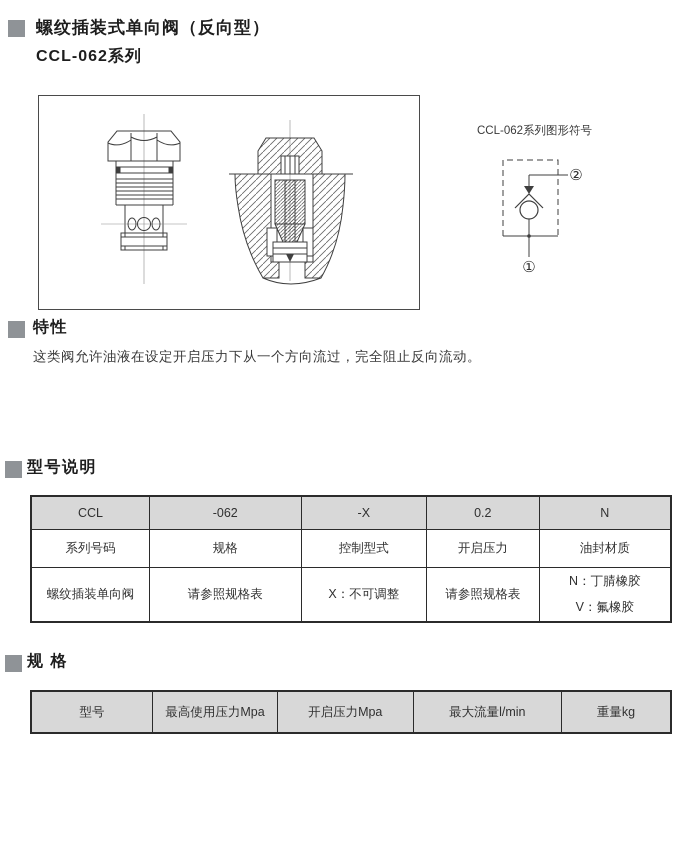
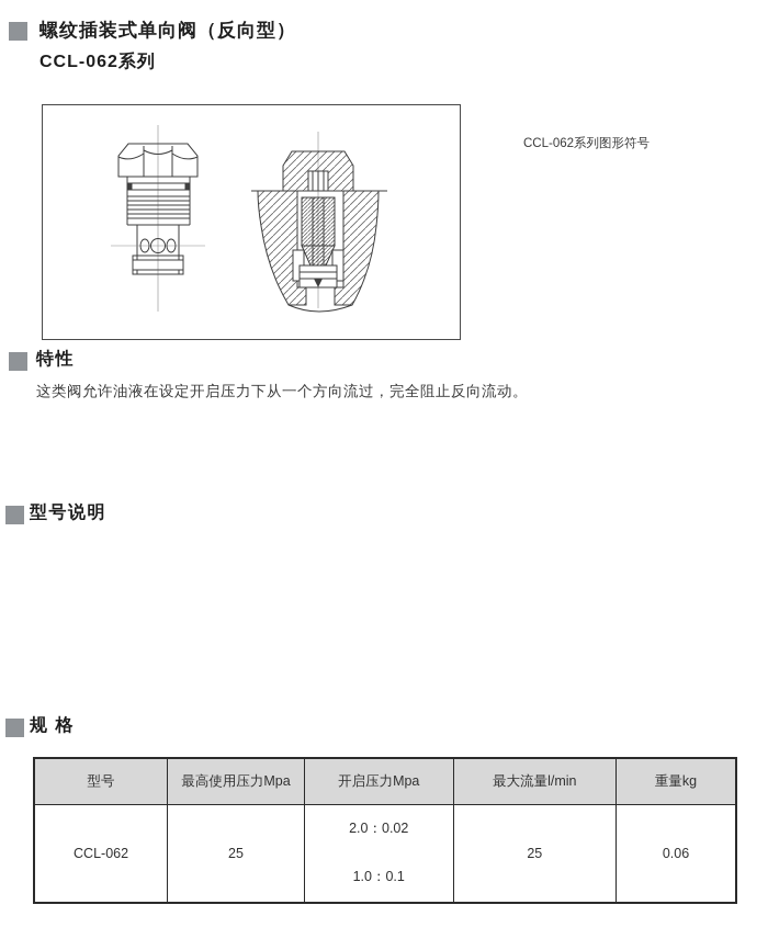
  螺纹插装式单向阀（反向型）
  CCL-062系列
  CCL-062系列图形符号
- ②
- ①
  特性
  这类阀允许油液在设定开启压力下从一个方向流过，完全阻止反向流动。
  型号说明
- CCL	-062	-X	0.2	N
- 系列号码	规格	控制型式	开启压力	油封材质
- 螺纹插装单向阀	请参照规格表	X：不可调整	请参照规格表	N：丁腈橡胶 V：氟橡胶
  规 格
  型号	最高使用压力Mpa	开启压力Mpa	最大流量l/min	重量kg
+ CCL-062	25	2.0：0.02 1.0：0.1	25	0.06
